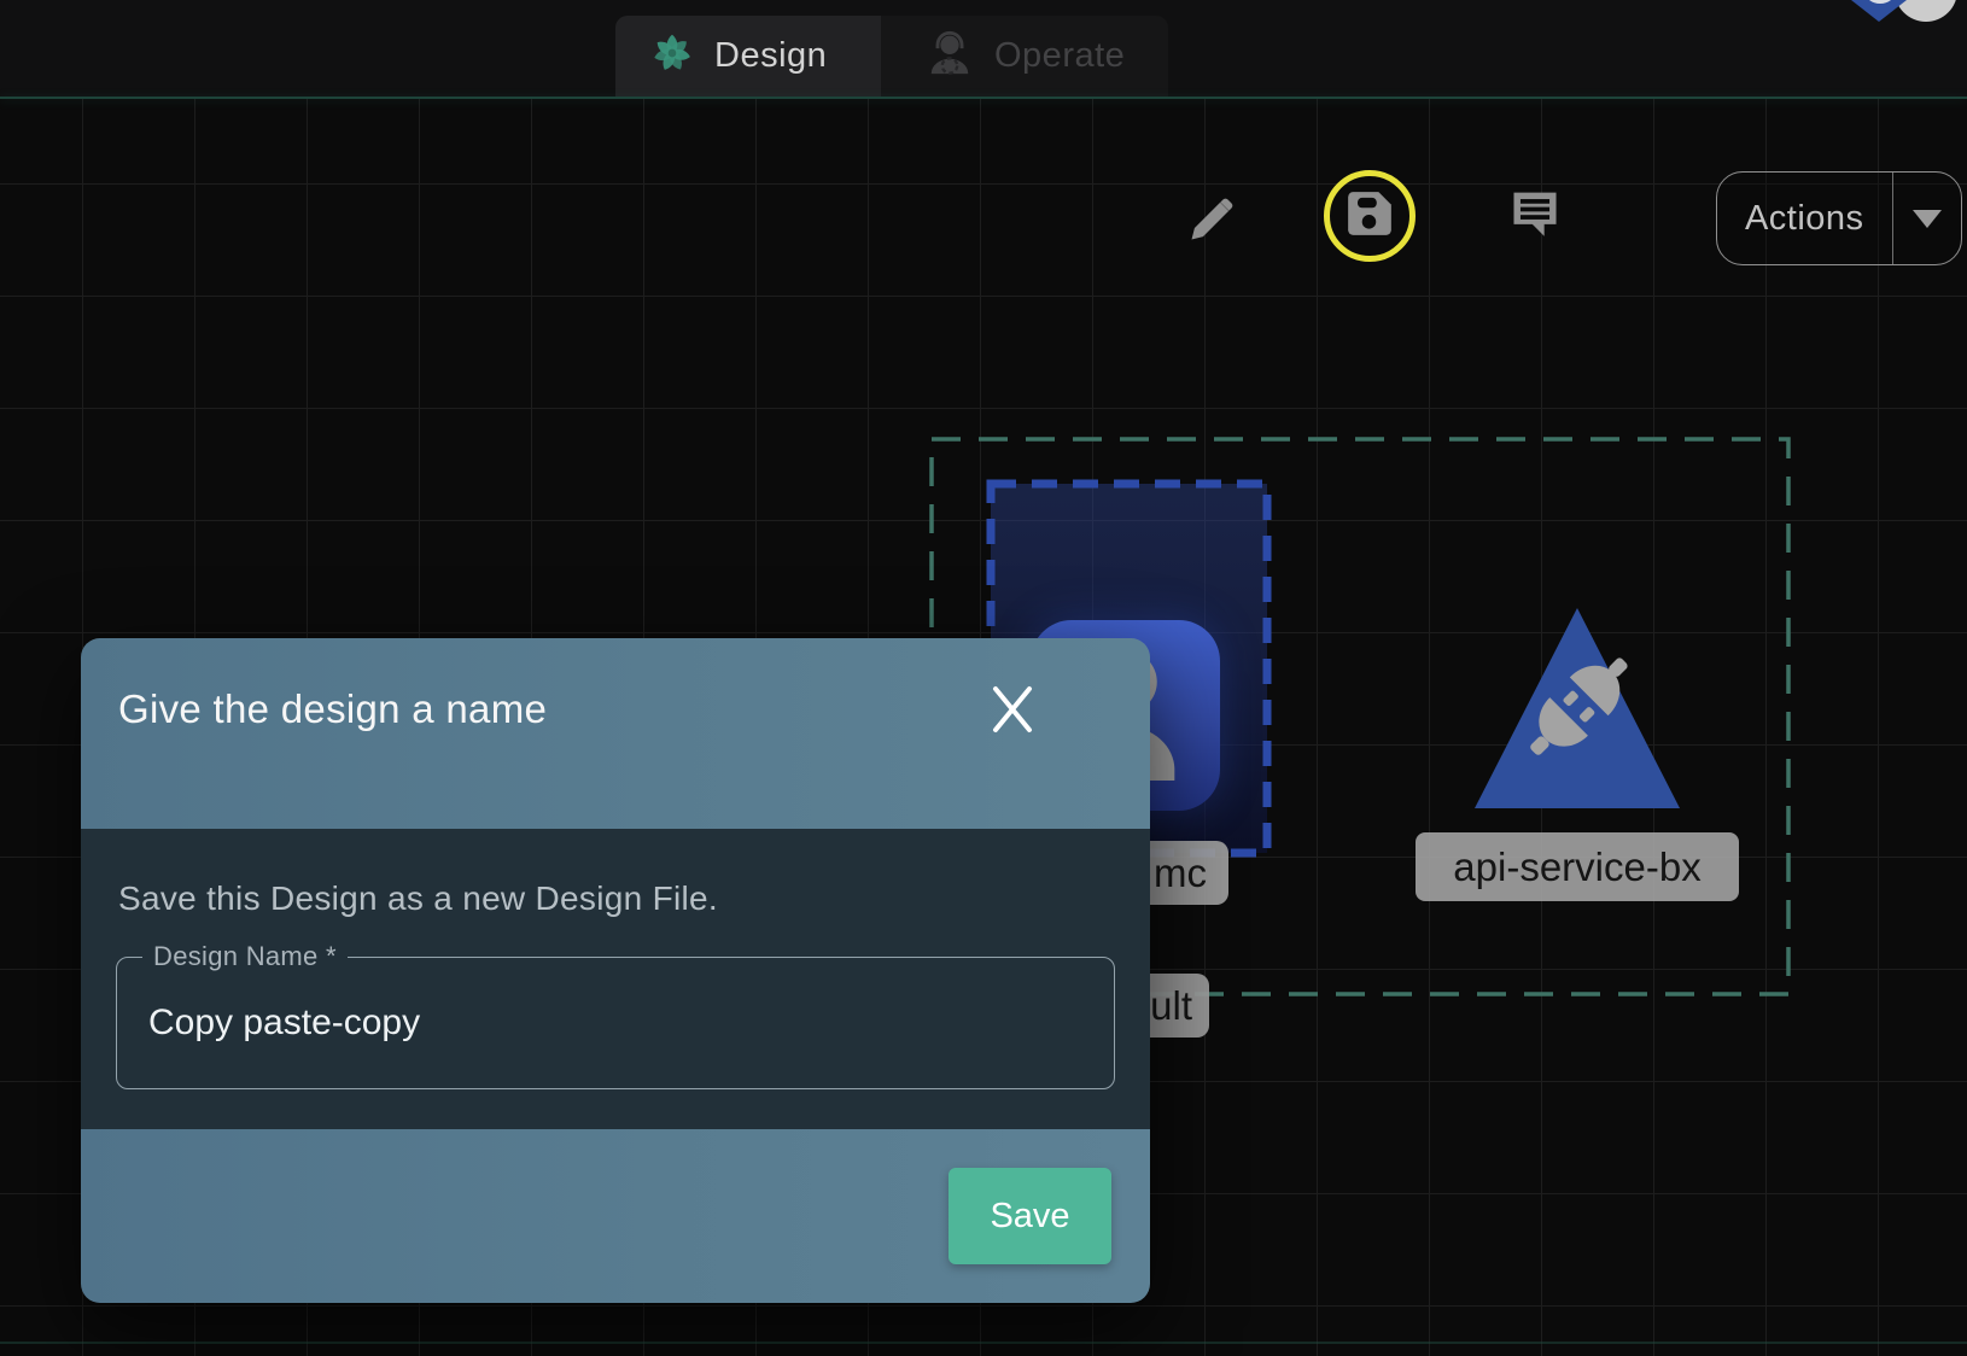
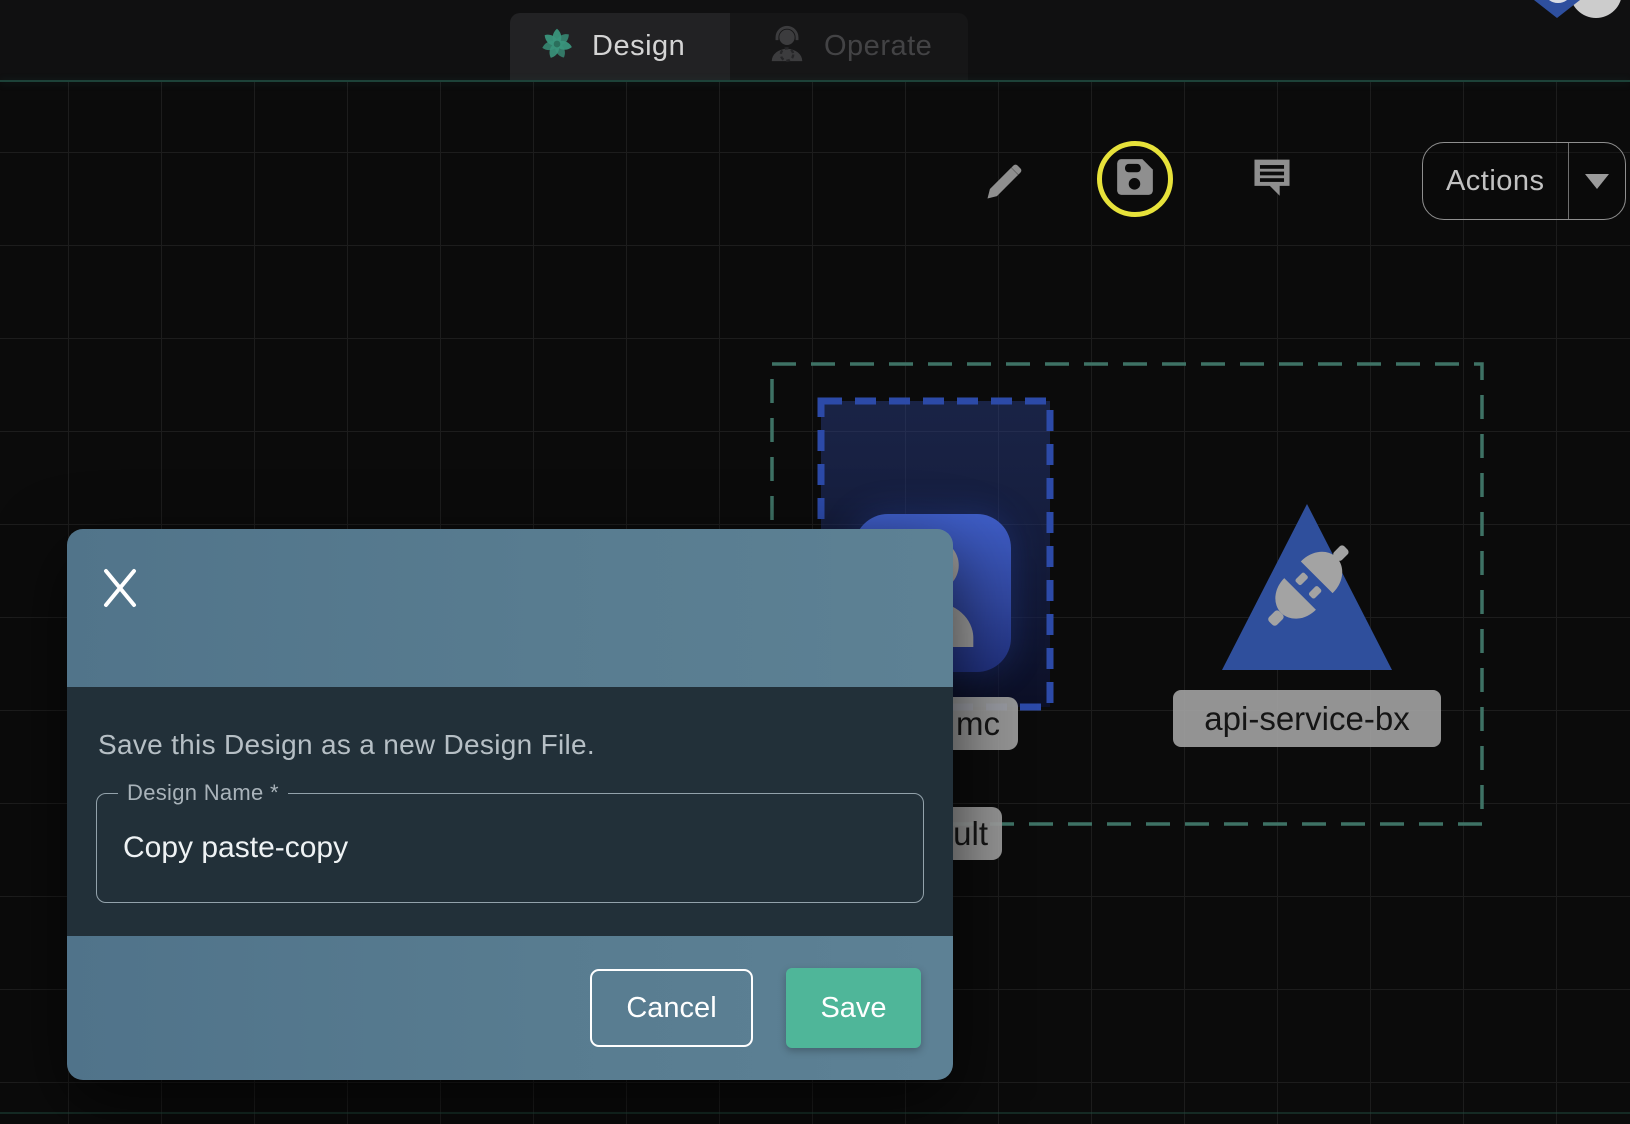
  Design
  Operate
  mc
  ult
  api-service-bx
  Actions
- Give the design a name
  Save this Design as a new Design File.
  Copy paste-copy
  Design Name *
+ Cancel
  Save
